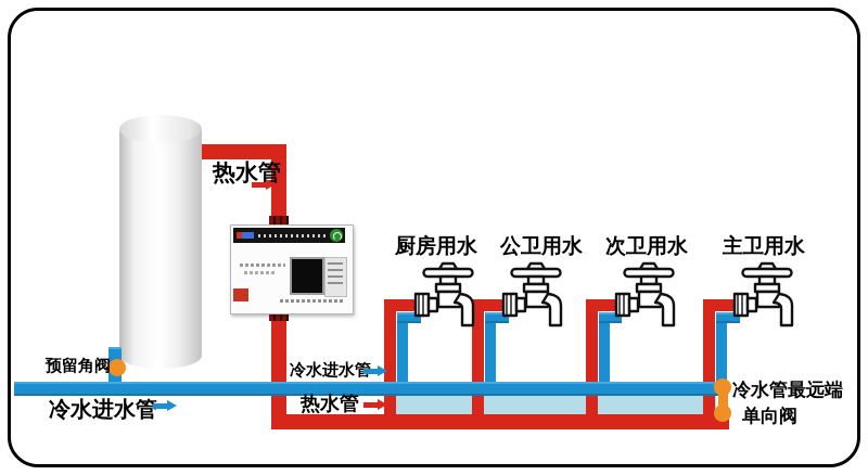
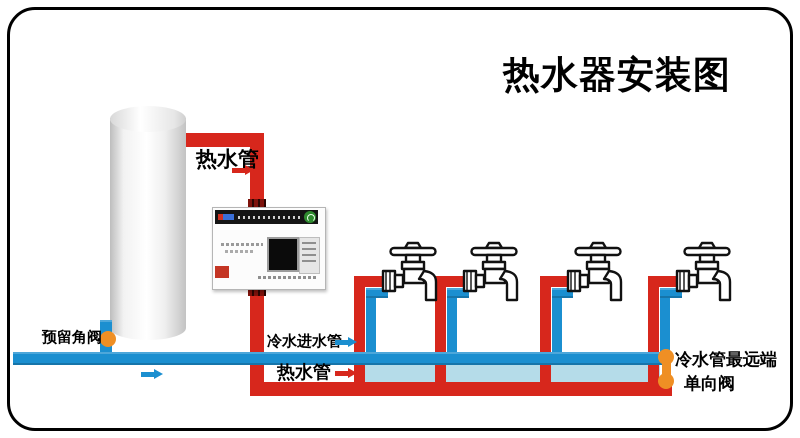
+ 热水器安装图
  热水管
- 冷水进水管
  预留角阀
  冷水进水
  热水管
  冷水管最远端
  单向阀
- 厨房用水
- 公卫用水
- 次卫用水
- 主卫用水
